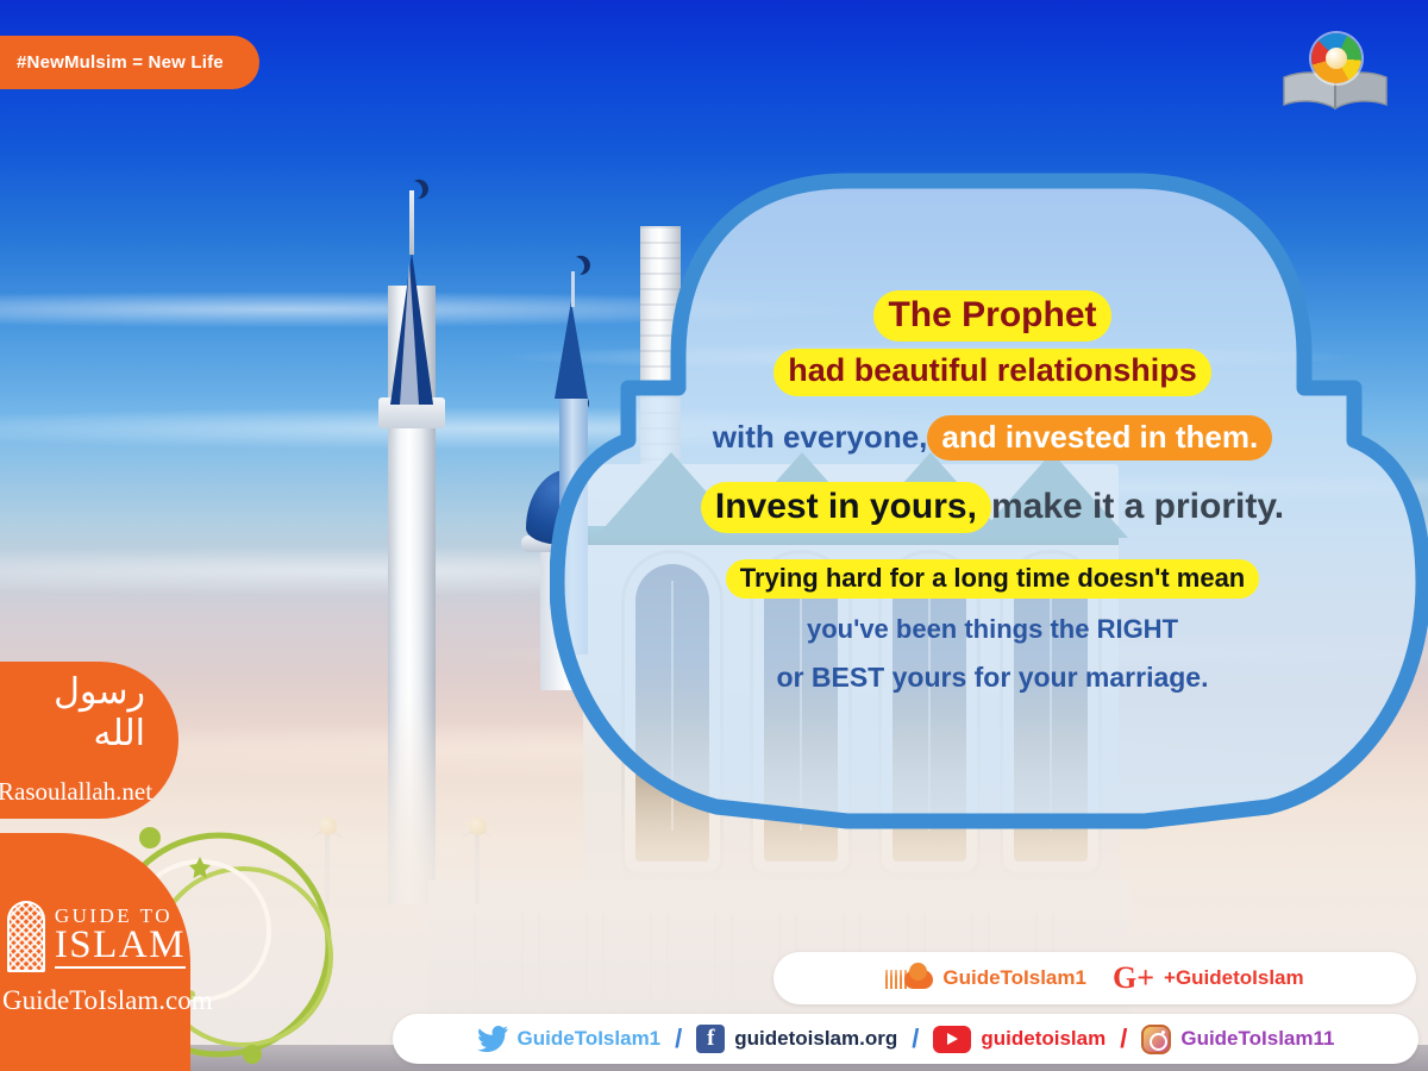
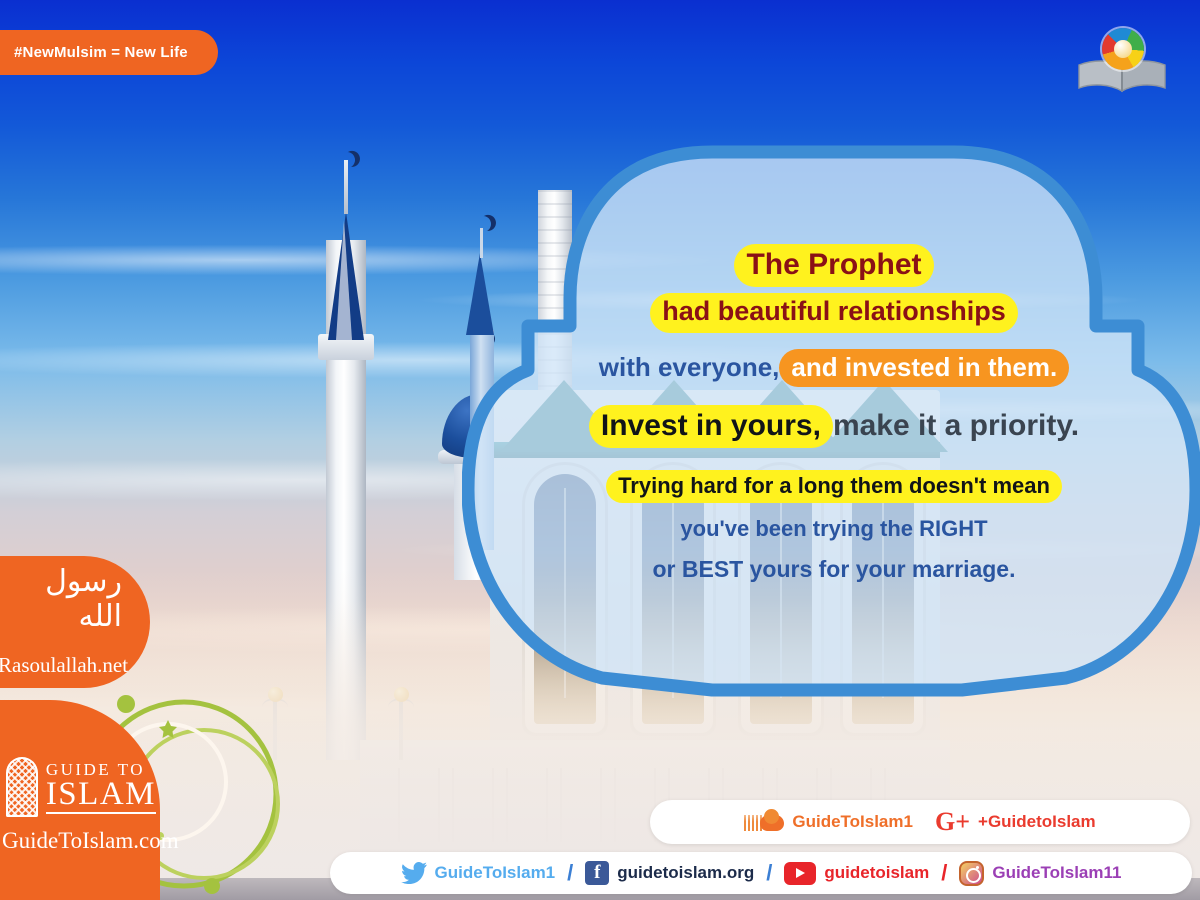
  #NewMulsim = New Life
  رسول الله
  Rasoulallah.net
  GUIDE TO
  ISLAM
  GuideToIslam.com
  The Prophet
  had beautiful relationships
  with everyone, and invested in them.
  Invest in yours, make it a priority.
- Trying hard for a long time doesn't mean
+ Trying hard for a long them doesn't mean
- you've been things the RIGHT
+ you've been trying the RIGHT
  or BEST yours for your marriage.
  GuideToIslam1
  G+
  +GuidetoIslam
  GuideToIslam1
  /
  f
  guidetoislam.org
  /
  guidetoislam
  /
  GuideToIslam11
